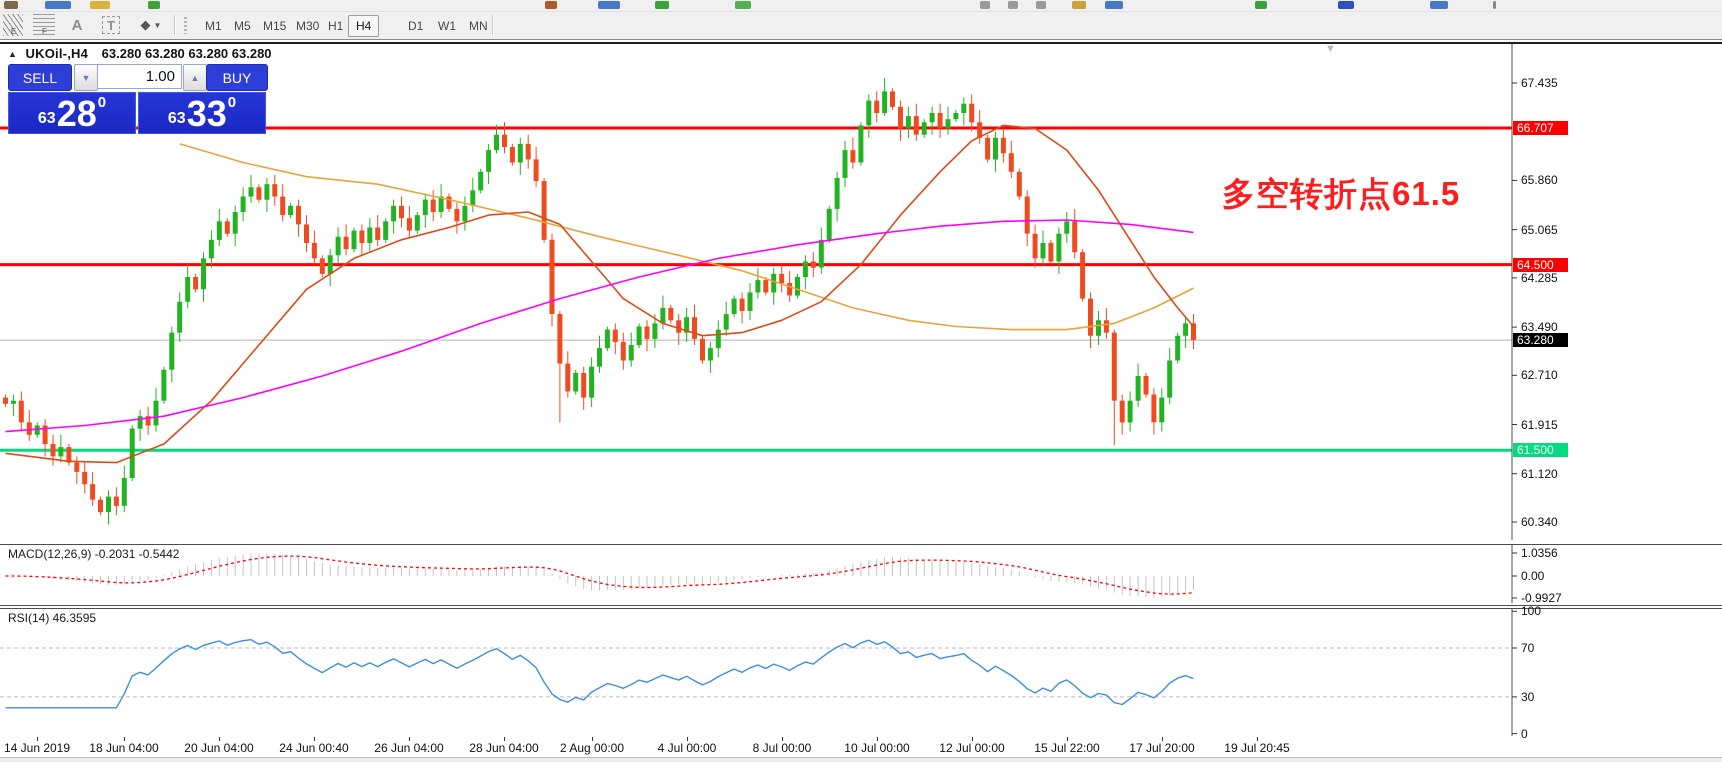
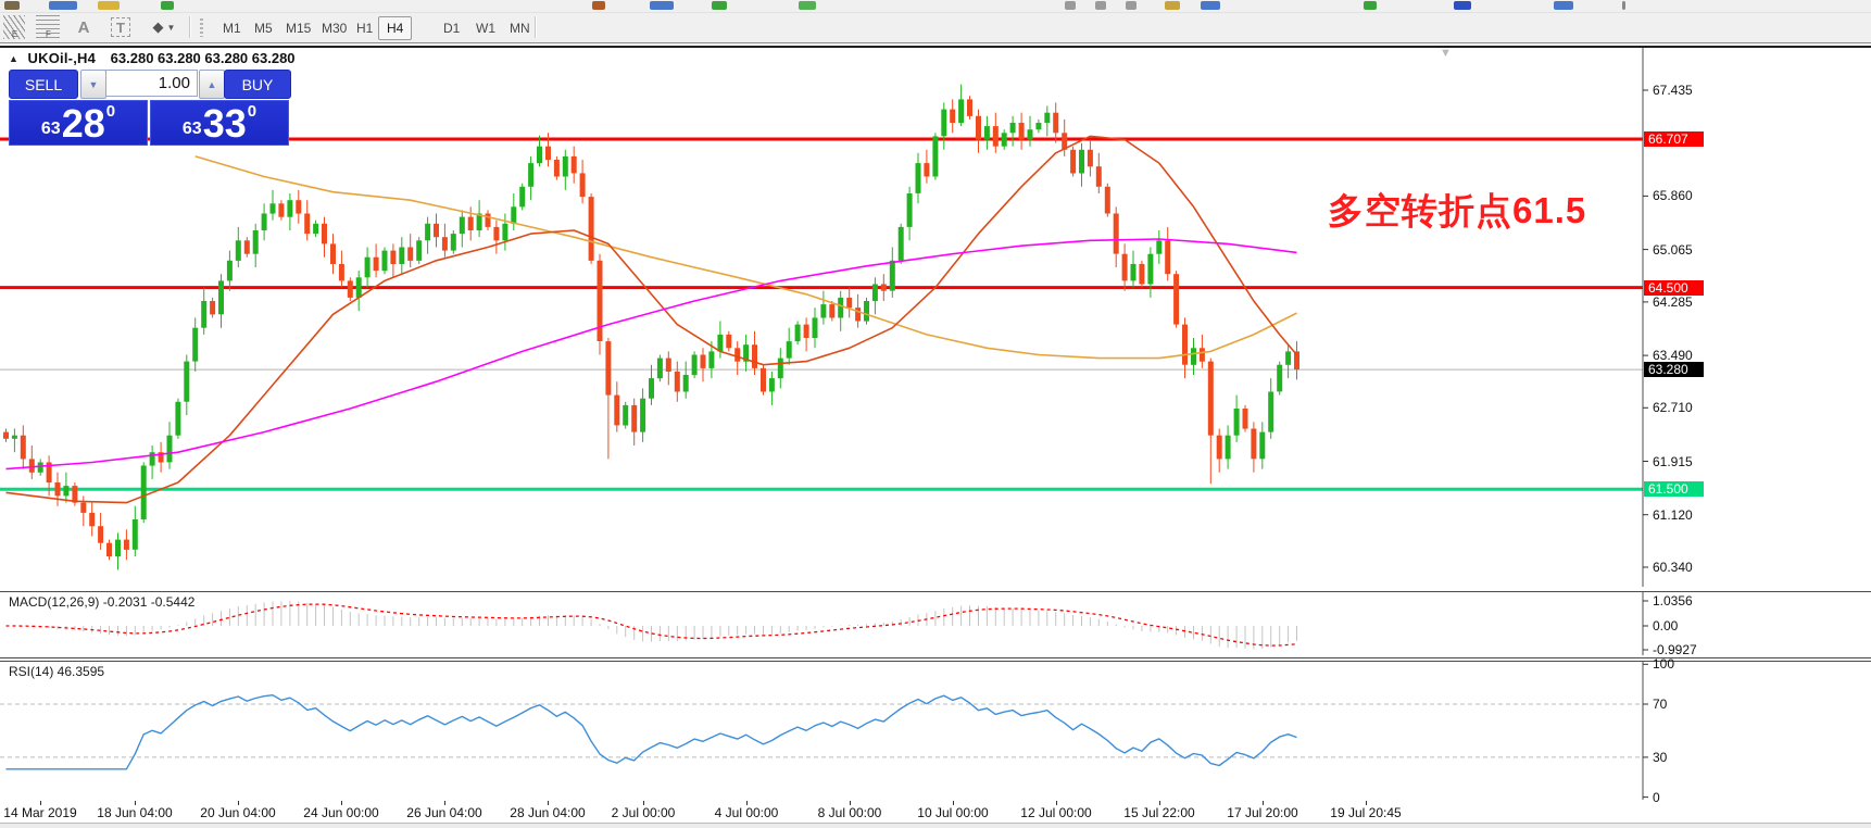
  E
  F
  A
  T
  ◆
  ▼
  M1
  M5
  M15
  M30
  H1
  H4
  D1
  W1
  MN
  ▲ UKOil-,H4 63.280 63.280 63.280 63.280
  ▼
  SELL
  ▼
  1.00
  ▲
  BUY
  63
  28
  0
  63
  33
  0
  多空转折点61.5
  67.435
  65.860
  65.065
  64.285
  63.490
  62.710
  61.915
  61.120
  60.340
  66.707
  64.500
  61.500
  63.280
  MACD(12,26,9) -0.2031 -0.5442
  1.0356
  0.00
  -0.9927
  RSI(14) 46.3595
  100
  70
  30
  0
- 14 Jun 2019
+ 14 Mar 2019
  18 Jun 04:00
  20 Jun 04:00
- 24 Jun 00:40
+ 24 Jun 00:00
  26 Jun 04:00
  28 Jun 04:00
- 2 Aug 00:00
+ 2 Jul 00:00
  4 Jul 00:00
  8 Jul 00:00
  10 Jul 00:00
  12 Jul 00:00
  15 Jul 22:00
  17 Jul 20:00
  19 Jul 20:45
